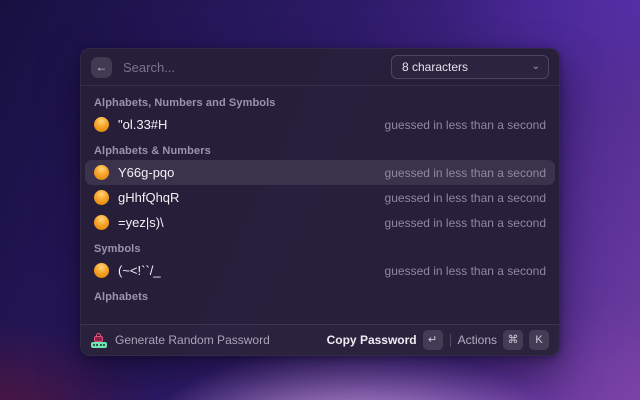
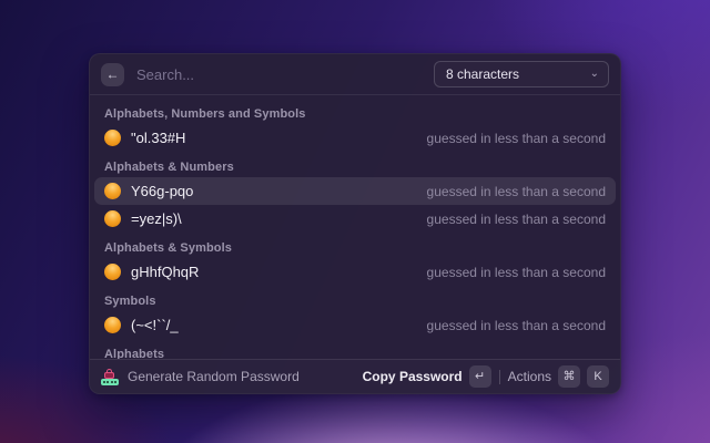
  ←
  Search...
  8 characters
  ⌄
  Alphabets, Numbers and Symbols
  "ol.33#H
  guessed in less than a second
  Alphabets & Numbers
  Y66g-pqo
  guessed in less than a second
- gHhfQhqR
+ =yez|s)\
  guessed in less than a second
+ Alphabets & Symbols
- =yez|s)\
+ gHhfQhqR
  guessed in less than a second
  Symbols
  (~<!``/_
  guessed in less than a second
  Alphabets
  Generate Random Password
  Copy Password
  ↵
  Actions
  ⌘
  K
